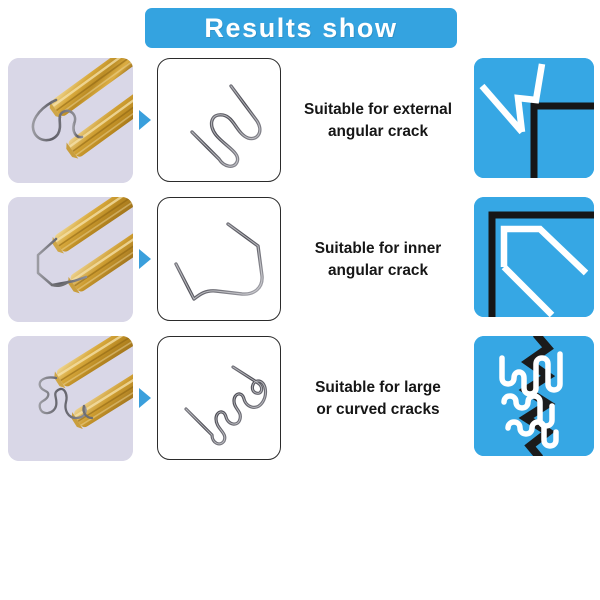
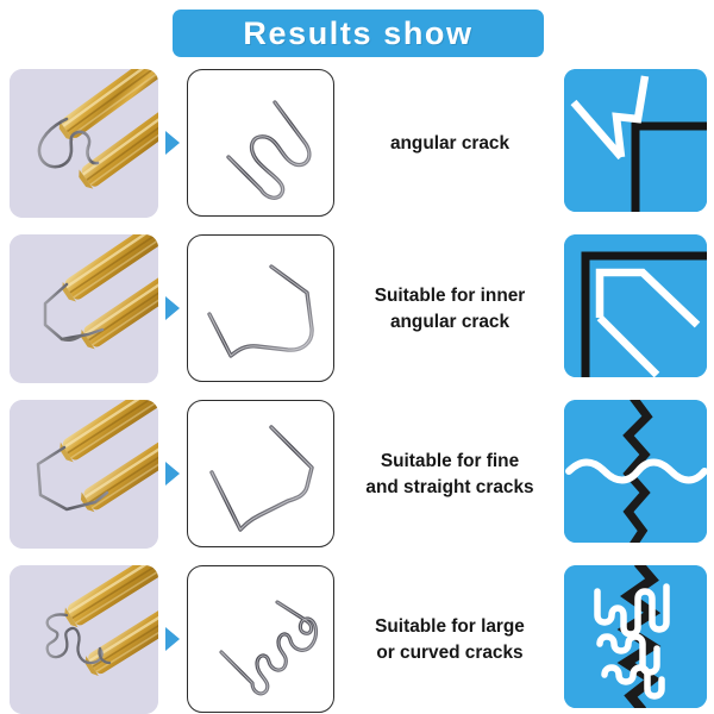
  Results show
- Suitable for external
  angular crack
  Suitable for inner
  angular crack
+ Suitable for fine
+ and straight cracks
  Suitable for large
  or curved cracks
